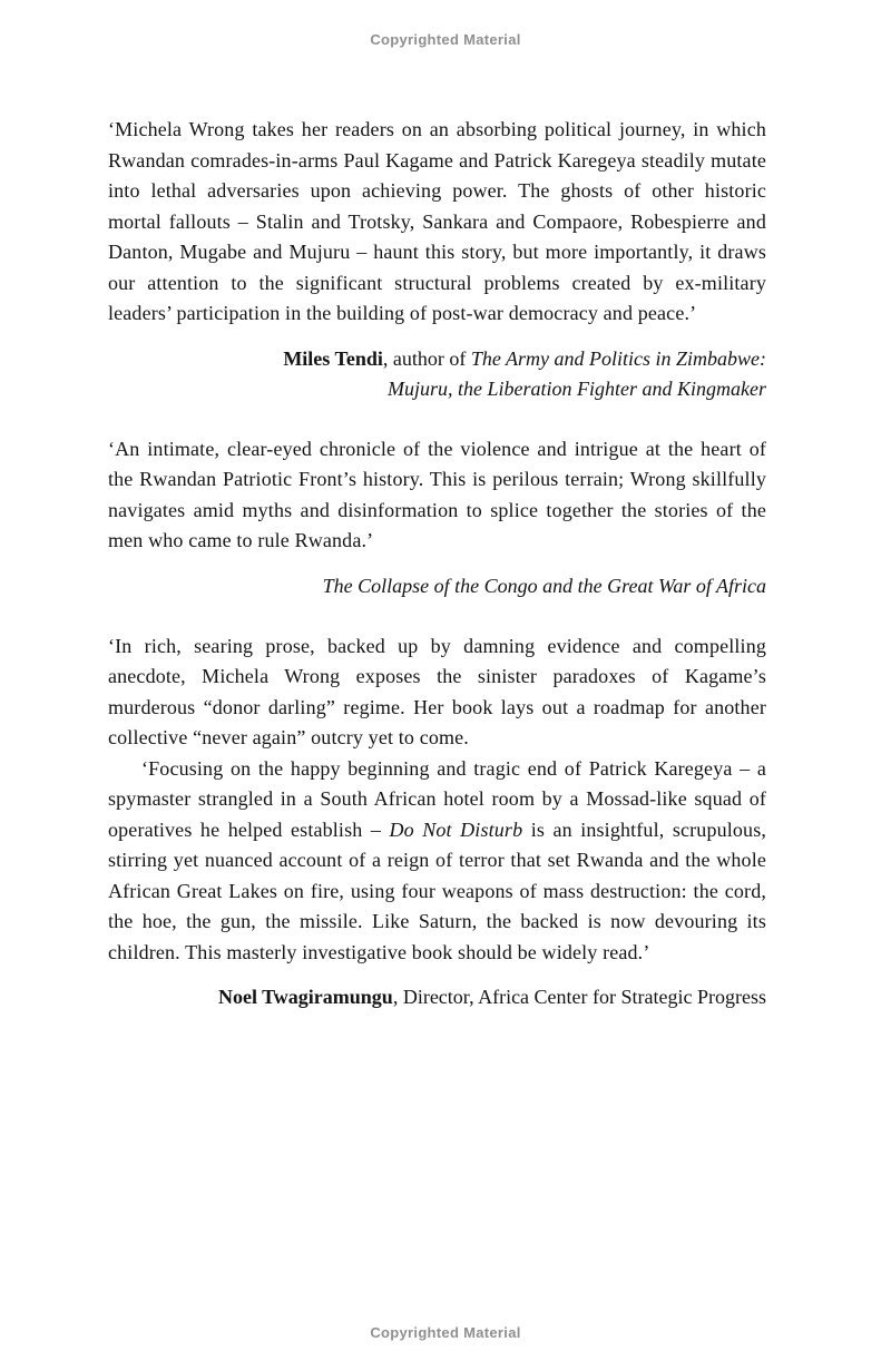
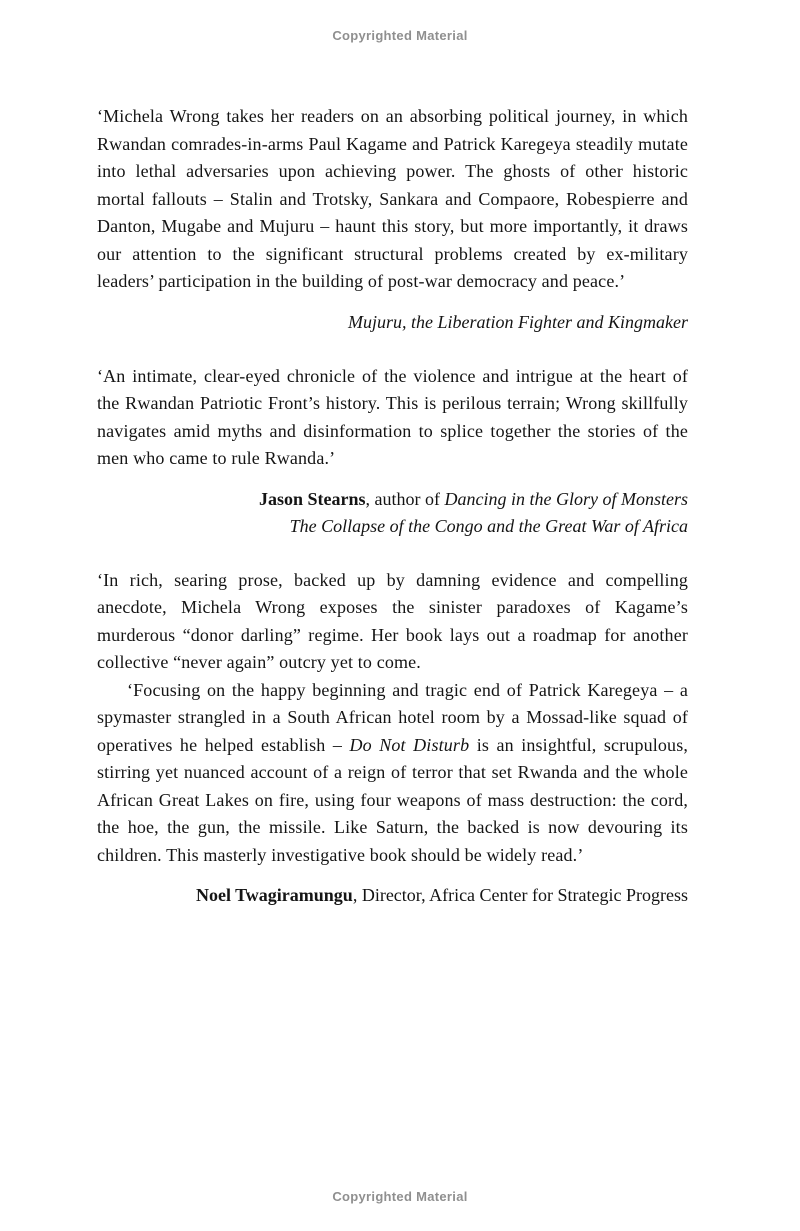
  Copyrighted Material
  ‘Michela Wrong takes her readers on an absorbing political journey, in which Rwandan comrades-in-arms Paul Kagame and Patrick Karegeya steadily mutate into lethal adversaries upon achieving power. The ghosts of other historic mortal fallouts – Stalin and Trotsky, Sankara and Compaore, Robespierre and Danton, Mugabe and Mujuru – haunt this story, but more importantly, it draws our attention to the significant structural problems created by ex-military leaders’ participation in the building of post-war democracy and peace.’
- Miles Tendi, author of The Army and Politics in Zimbabwe:
  Mujuru, the Liberation Fighter and Kingmaker
  ‘An intimate, clear-eyed chronicle of the violence and intrigue at the heart of the Rwandan Patriotic Front’s history. This is perilous terrain; Wrong skillfully navigates amid myths and disinformation to splice together the stories of the men who came to rule Rwanda.’
+ Jason Stearns, author of Dancing in the Glory of Monsters
  The Collapse of the Congo and the Great War of Africa
  ‘In rich, searing prose, backed up by damning evidence and compelling anecdote, Michela Wrong exposes the sinister paradoxes of Kagame’s murderous “donor darling” regime. Her book lays out a roadmap for another collective “never again” outcry yet to come.
  ‘Focusing on the happy beginning and tragic end of Patrick Karegeya – a spymaster strangled in a South African hotel room by a Mossad-like squad of operatives he helped establish – Do Not Disturb is an insightful, scrupulous, stirring yet nuanced account of a reign of terror that set Rwanda and the whole African Great Lakes on fire, using four weapons of mass destruction: the cord, the hoe, the gun, the missile. Like Saturn, the backed is now devouring its children. This masterly investigative book should be widely read.’
  Noel Twagiramungu, Director, Africa Center for Strategic Progress
  Copyrighted Material
